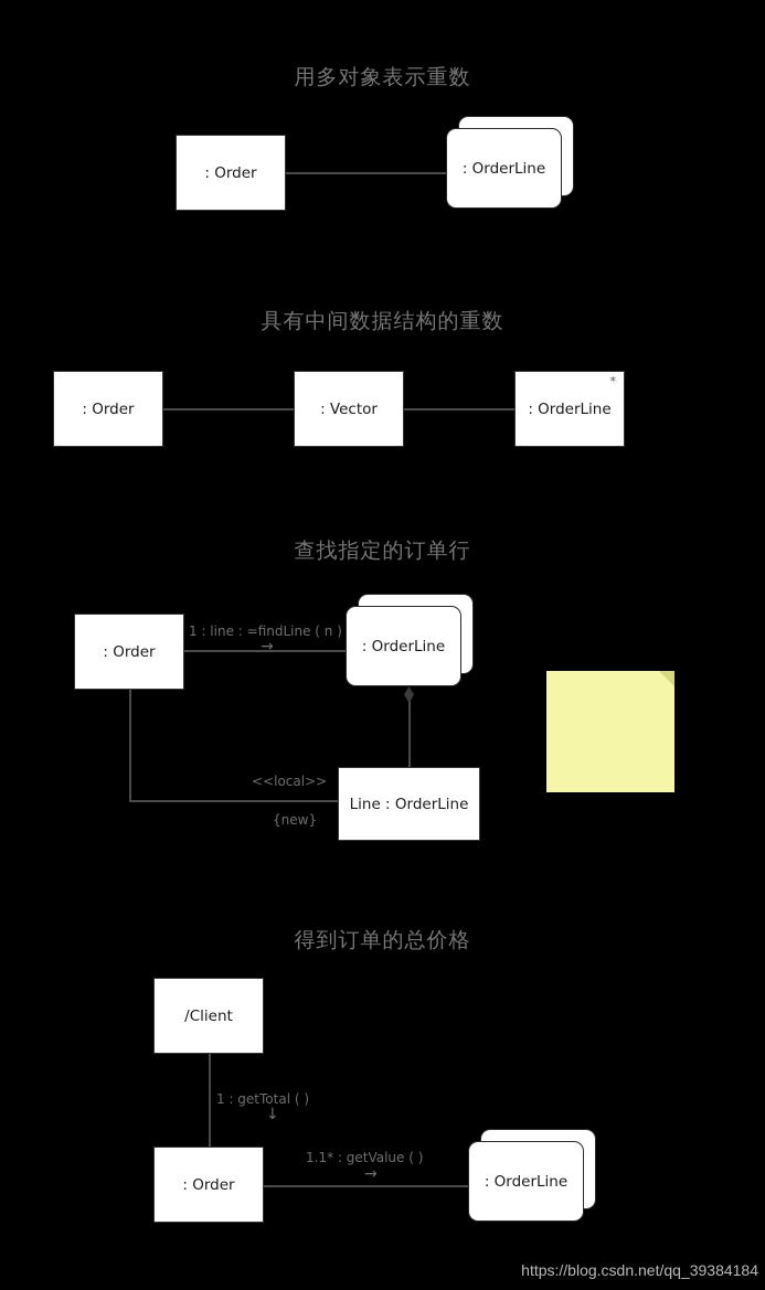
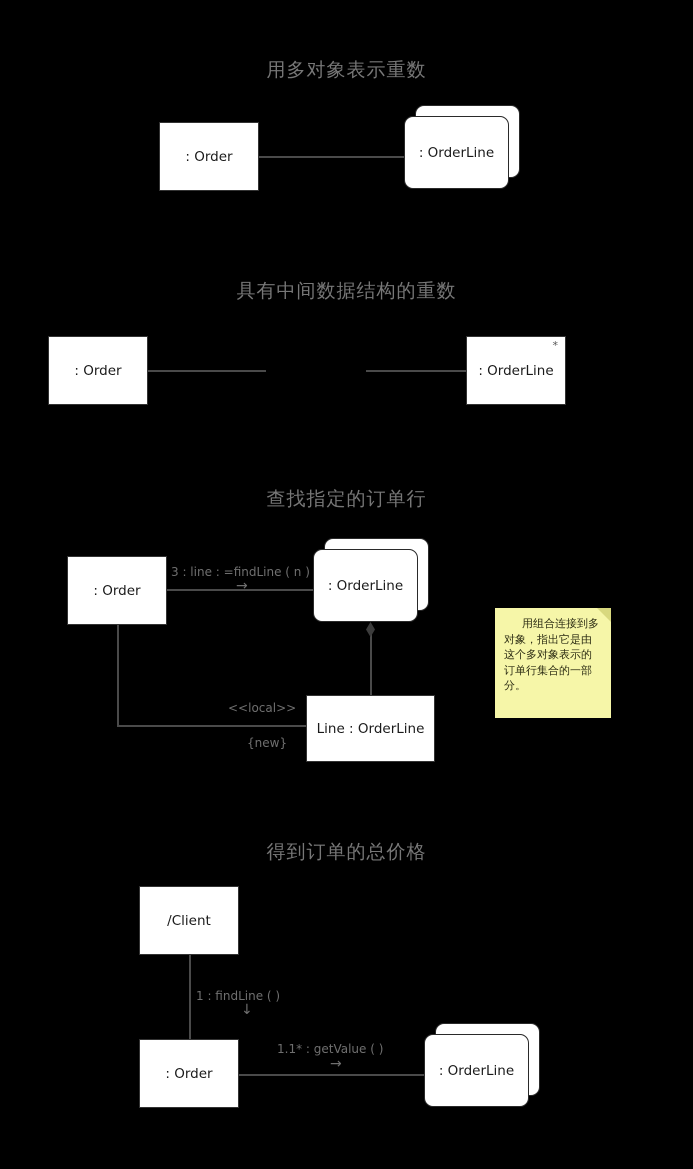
  用多对象表示重数
  : Order
  : OrderLine
  具有中间数据结构的重数
  : Order
- : Vector
  *
  : OrderLine
  查找指定的订单行
  : Order
- 1 : line : =findLine ( n )
+ 3 : line : =findLine ( n )
  →
  : OrderLine
  <<local>>
  {new}
  Line : OrderLine
+ 用组合连接到多对象，指出它是由这个多对象表示的订单行集合的一部分。
  得到订单的总价格
  /Client
- 1 : getTotal ( )
+ 1 : findLine ( )
  ↓
  : Order
  1.1* : getValue ( )
  →
  : OrderLine
- https://blog.csdn.net/qq_39384184
